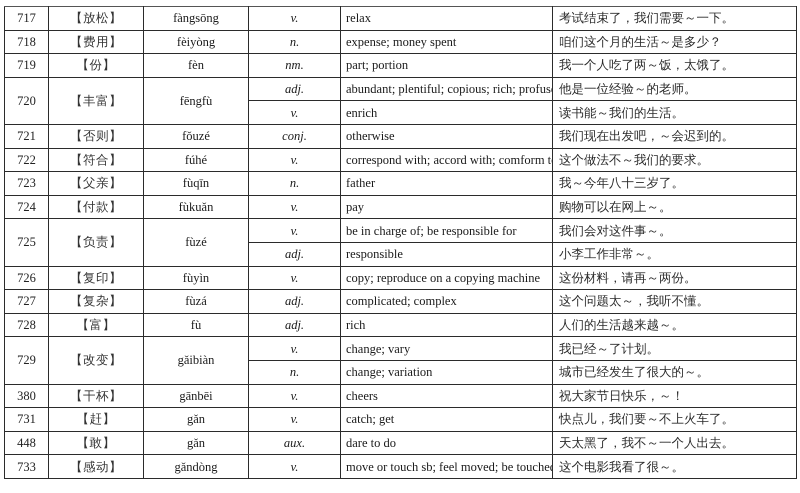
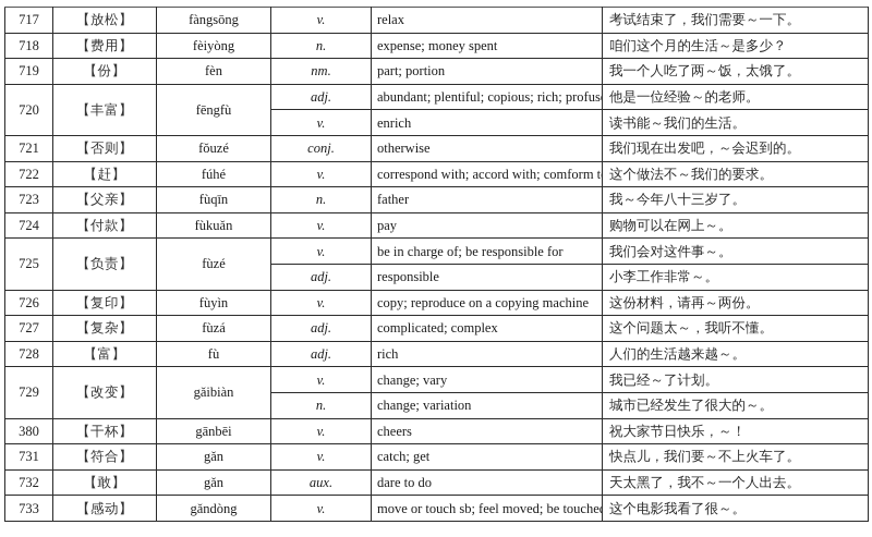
  717	【放松】	fàngsōng	v.	relax	考试结束了，我们需要～一下。
  718	【费用】	fèiyòng	n.	expense; money spent	咱们这个月的生活～是多少？
  719	【份】	fèn	nm.	part; portion	我一个人吃了两～饭，太饿了。
  720	【丰富】	fēngfù	adj.	abundant; plentiful; copious; rich; profus	他是一位经验～的老师。
  v.	enrich	读书能～我们的生活。
  721	【否则】	fǒuzé	conj.	otherwise	我们现在出发吧，～会迟到的。
- 722	【符合】	fúhé	v.	correspond with; accord with; comform t	这个做法不～我们的要求。
+ 722	【赶】	fúhé	v.	correspond with; accord with; comform t	这个做法不～我们的要求。
  723	【父亲】	fùqīn	n.	father	我～今年八十三岁了。
  724	【付款】	fùkuǎn	v.	pay	购物可以在网上～。
  725	【负责】	fùzé	v.	be in charge of; be responsible for	我们会对这件事～。
  adj.	responsible	小李工作非常～。
  726	【复印】	fùyìn	v.	copy; reproduce on a copying machine	这份材料，请再～两份。
  727	【复杂】	fùzá	adj.	complicated; complex	这个问题太～，我听不懂。
  728	【富】	fù	adj.	rich	人们的生活越来越～。
  729	【改变】	gǎibiàn	v.	change; vary	我已经～了计划。
  n.	change; variation	城市已经发生了很大的～。
  380	【干杯】	gānbēi	v.	cheers	祝大家节日快乐，～！
- 731	【赶】	gǎn	v.	catch; get	快点儿，我们要～不上火车了。
+ 731	【符合】	gǎn	v.	catch; get	快点儿，我们要～不上火车了。
- 448	【敢】	gǎn	aux.	dare to do	天太黑了，我不～一个人出去。
+ 732	【敢】	gǎn	aux.	dare to do	天太黑了，我不～一个人出去。
  733	【感动】	gǎndòng	v.	move or touch sb; feel moved; be touche	这个电影我看了很～。
